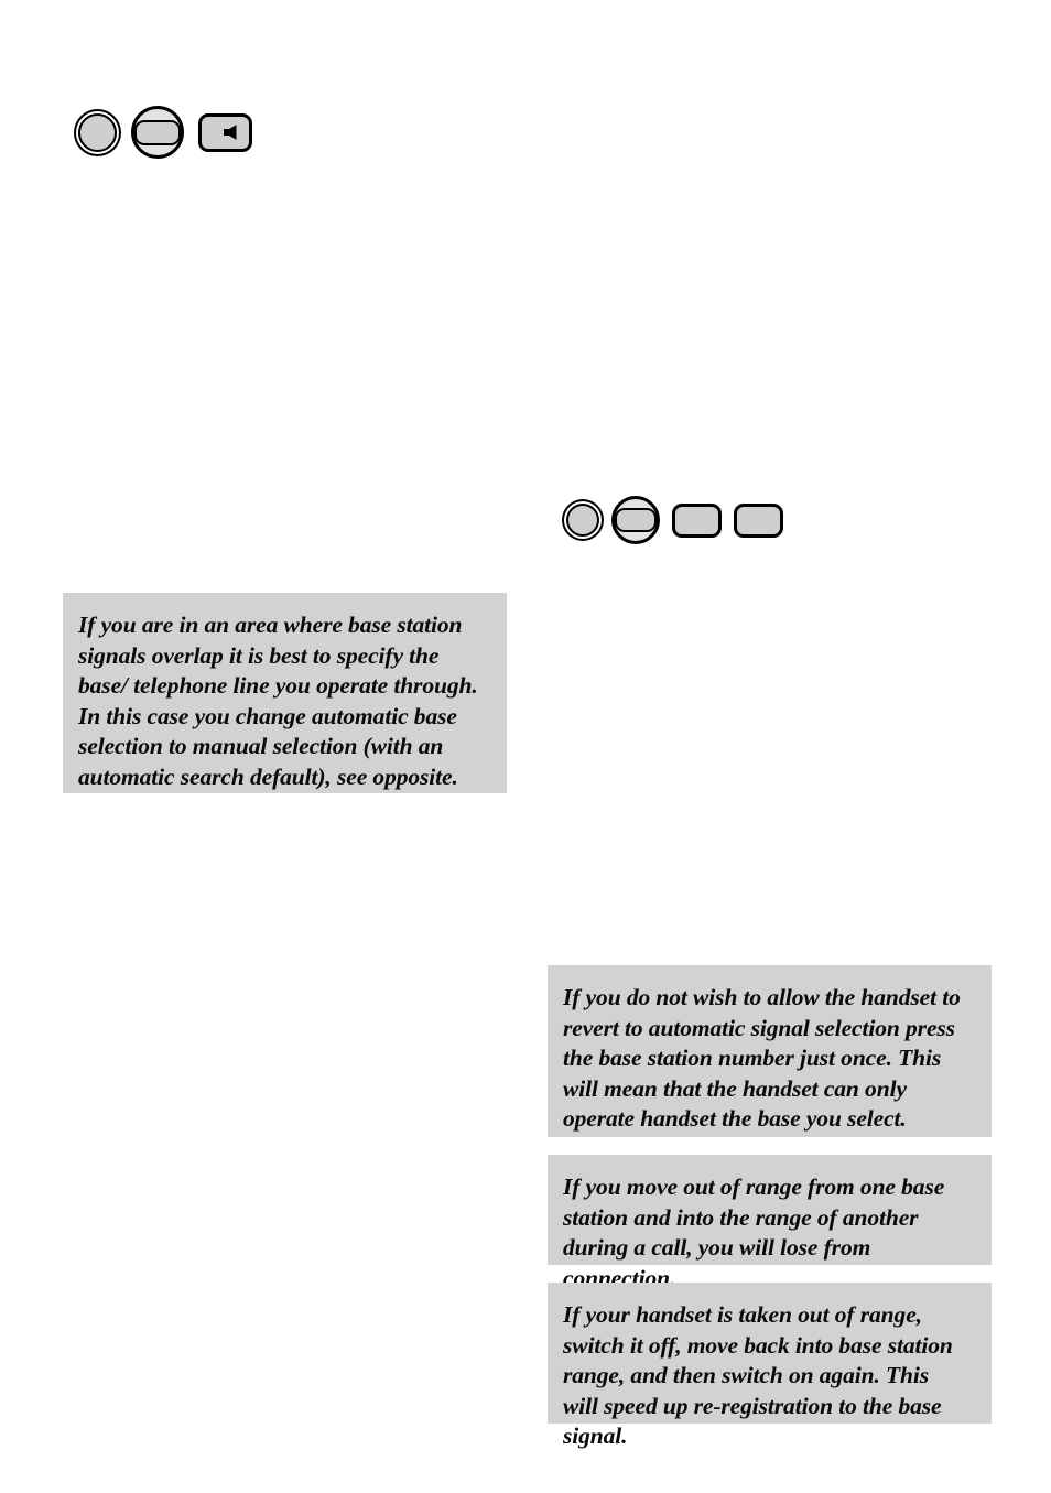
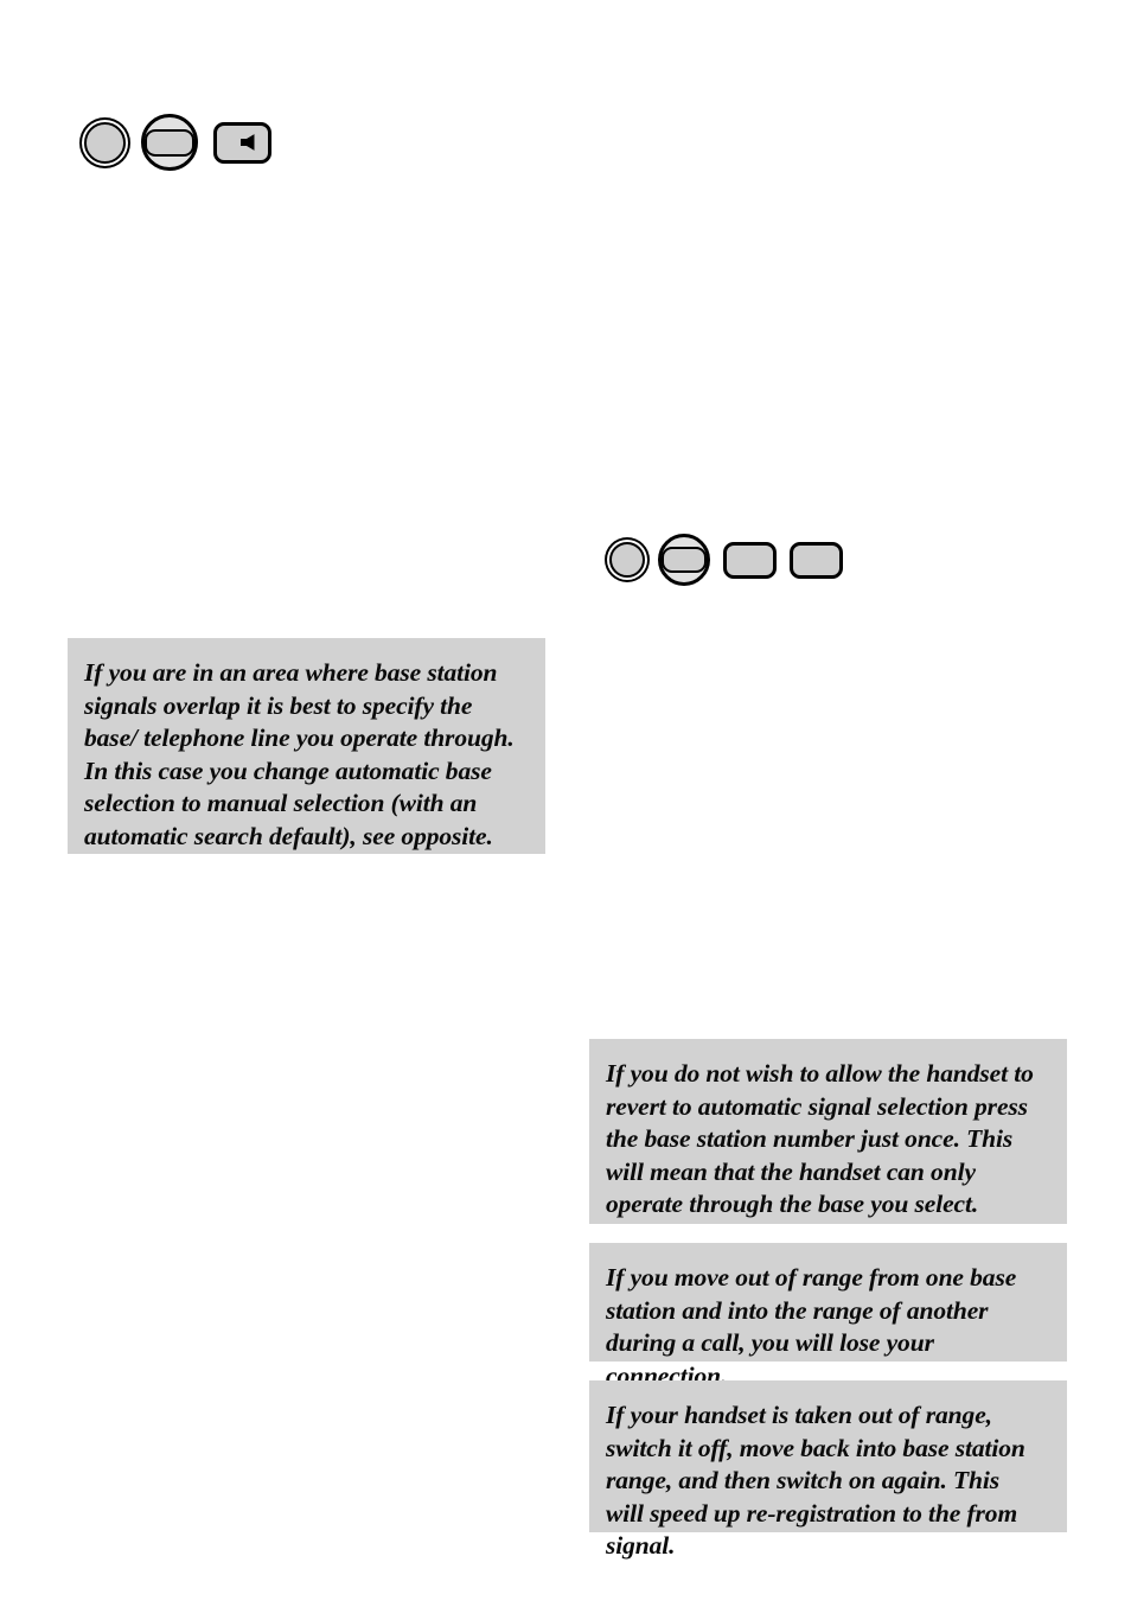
  If you are in an area where base station signals overlap it is best to specify the base/ telephone line you operate through. In this case you change automatic base selection to manual selection (with an automatic search default), see opposite.
- If you do not wish to allow the handset to revert to automatic signal selection press the base station number just once. This will mean that the handset can only operate handset the base you select.
+ If you do not wish to allow the handset to revert to automatic signal selection press the base station number just once. This will mean that the handset can only operate through the base you select.
- If you move out of range from one base station and into the range of another during a call, you will lose from connection.
+ If you move out of range from one base station and into the range of another during a call, you will lose your connection.
- If your handset is taken out of range, switch it off, move back into base station range, and then switch on again. This will speed up re-registration to the base signal.
+ If your handset is taken out of range, switch it off, move back into base station range, and then switch on again. This will speed up re-registration to the from signal.
